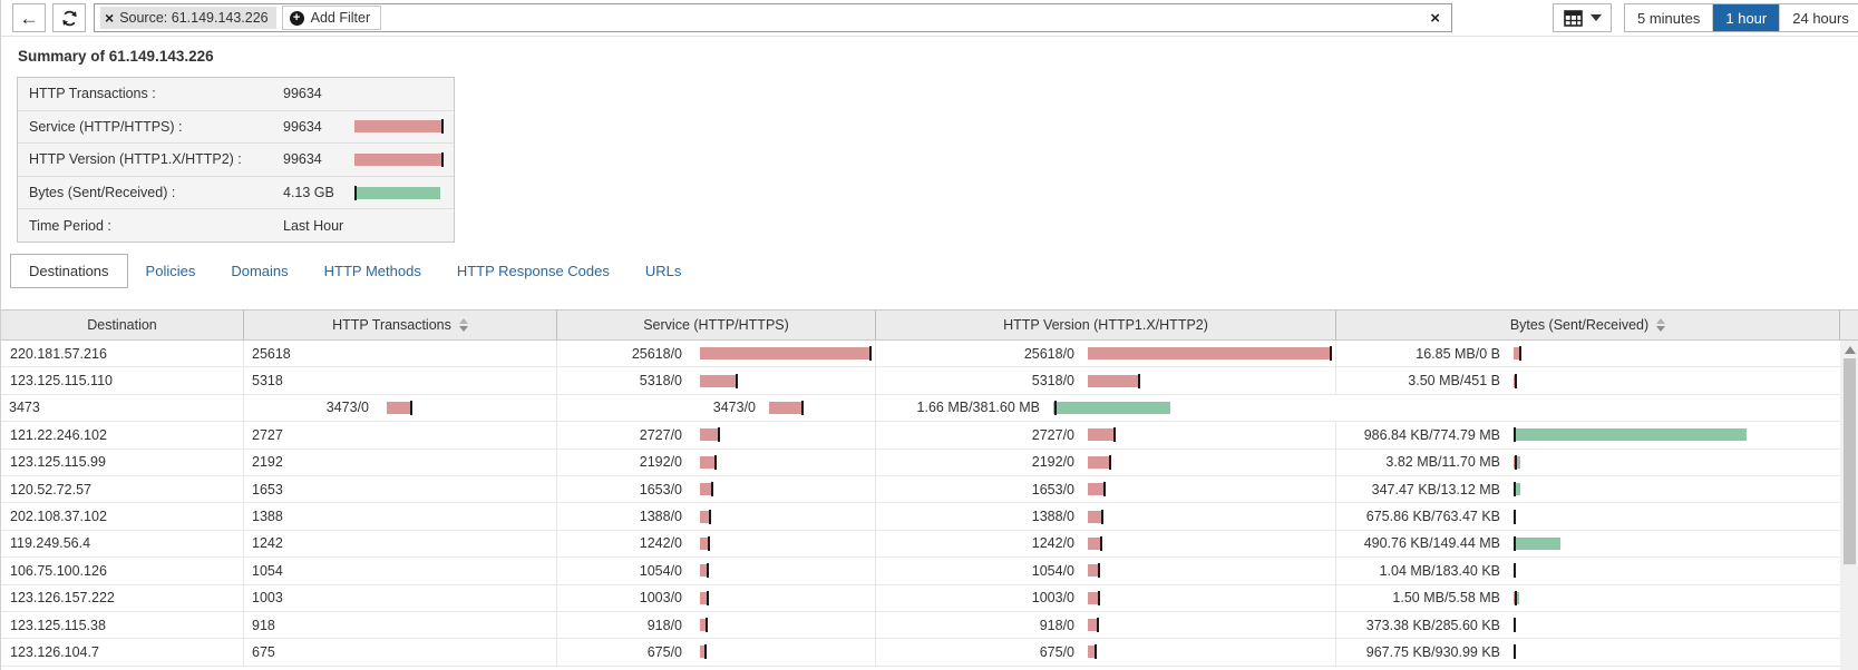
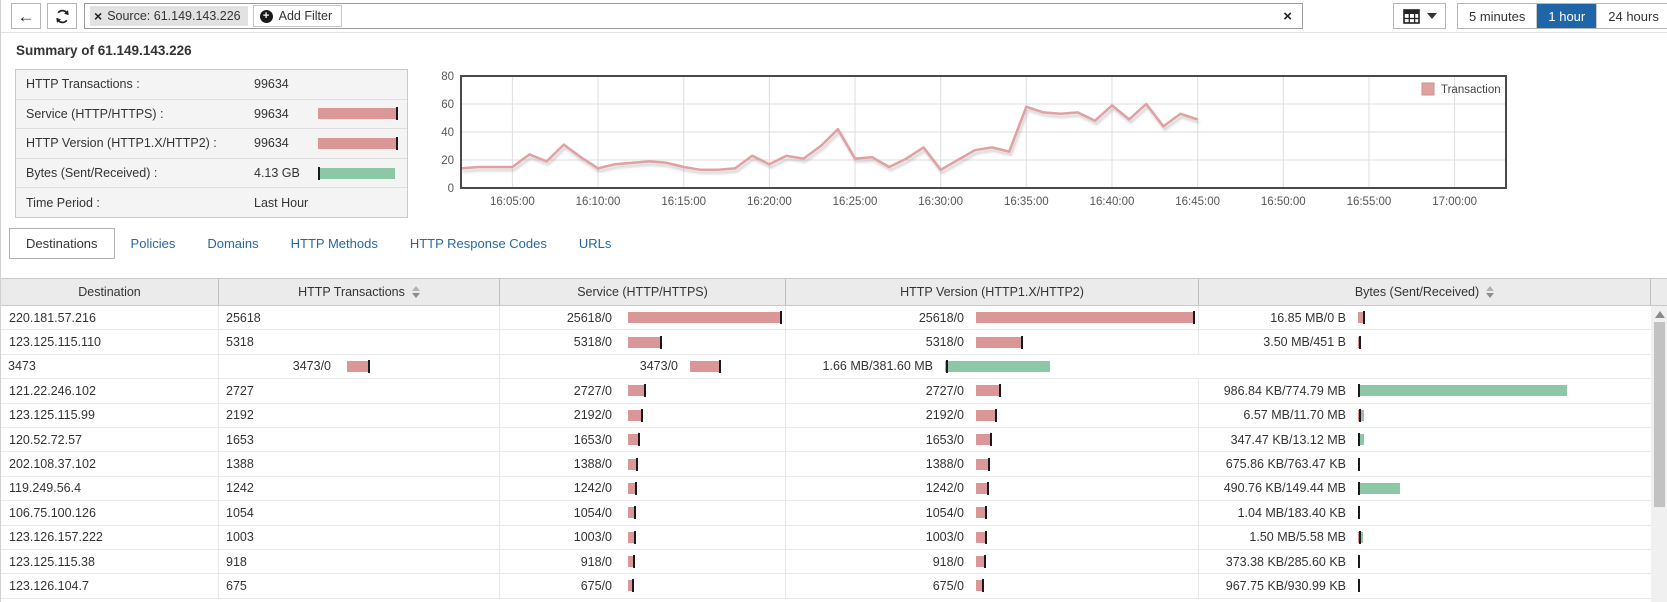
  ←
  ×
  Source: 61.149.143.226
  +
  Add Filter
  ×
  5 minutes
  1 hour
  24 hours
  Summary of 61.149.143.226
  HTTP Transactions :
  99634
  Service (HTTP/HTTPS) :
  99634
  HTTP Version (HTTP1.X/HTTP2) :
  99634
  Bytes (Sent/Received) :
  4.13 GB
  Time Period :
  Last Hour
+ 0
+ 20
+ 40
+ 60
+ 80
+ 16:05:00
+ 16:10:00
+ 16:15:00
+ 16:20:00
+ 16:25:00
+ 16:30:00
+ 16:35:00
+ 16:40:00
+ 16:45:00
+ 16:50:00
+ 16:55:00
+ 17:00:00
+ Transaction
  Destinations
  Policies
  Domains
  HTTP Methods
  HTTP Response Codes
  URLs
  Destination
  HTTP Transactions
  Service (HTTP/HTTPS)
  HTTP Version (HTTP1.X/HTTP2)
  Bytes (Sent/Received)
  220.181.57.216
  25618
  25618/0
  25618/0
  16.85 MB/0 B
  123.125.115.110
  5318
  5318/0
  5318/0
  3.50 MB/451 B
  3473
  3473/0
  3473/0
  1.66 MB/381.60 MB
  121.22.246.102
  2727
  2727/0
  2727/0
  986.84 KB/774.79 MB
  123.125.115.99
  2192
  2192/0
  2192/0
- 3.82 MB/11.70 MB
+ 6.57 MB/11.70 MB
  120.52.72.57
  1653
  1653/0
  1653/0
  347.47 KB/13.12 MB
  202.108.37.102
  1388
  1388/0
  1388/0
  675.86 KB/763.47 KB
  119.249.56.4
  1242
  1242/0
  1242/0
  490.76 KB/149.44 MB
  106.75.100.126
  1054
  1054/0
  1054/0
  1.04 MB/183.40 KB
  123.126.157.222
  1003
  1003/0
  1003/0
  1.50 MB/5.58 MB
  123.125.115.38
  918
  918/0
  918/0
  373.38 KB/285.60 KB
  123.126.104.7
  675
  675/0
  675/0
  967.75 KB/930.99 KB
